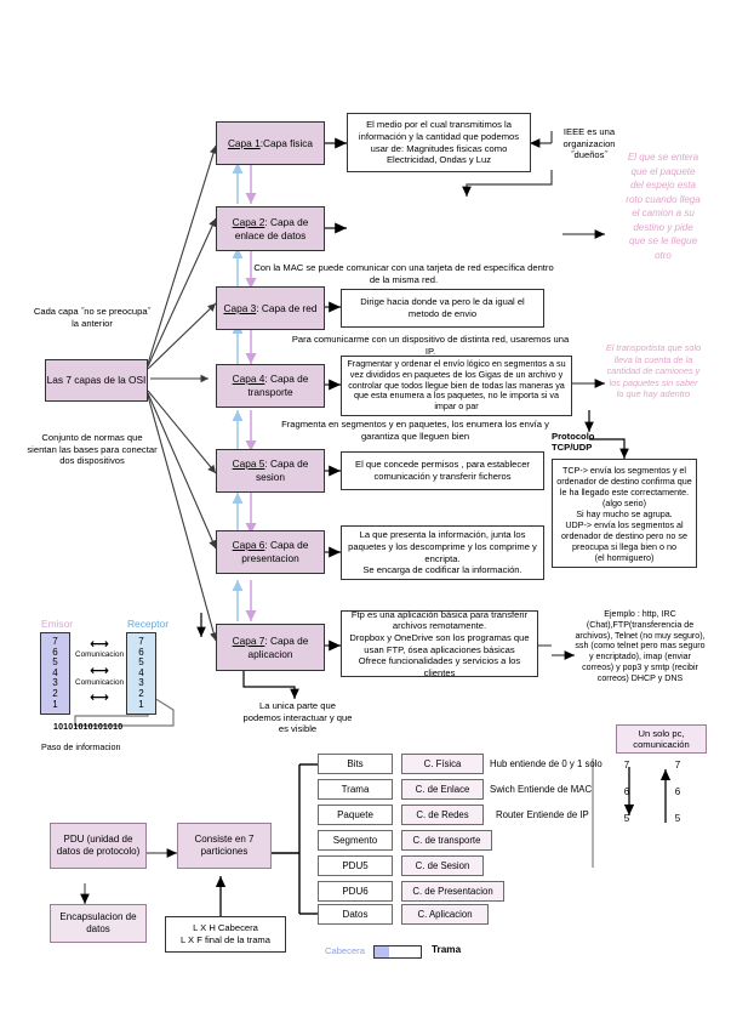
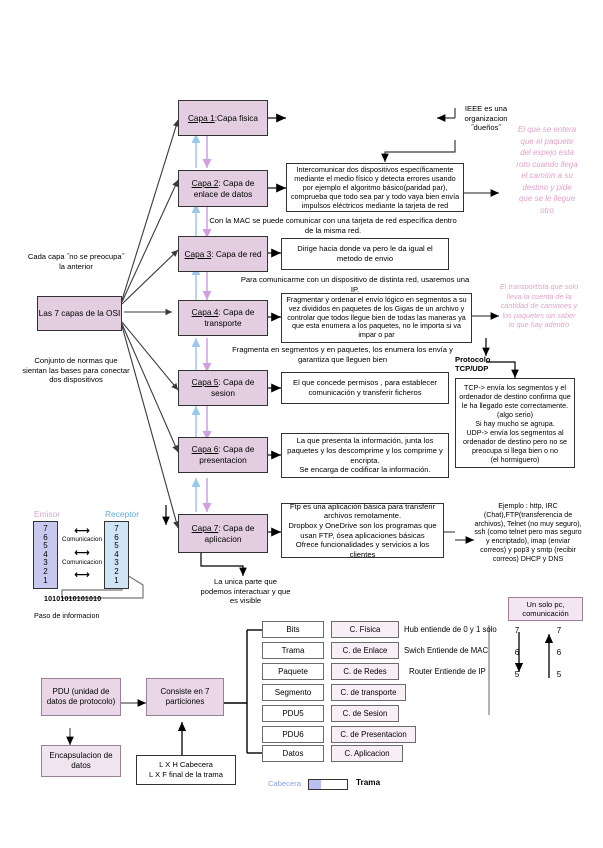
  Cada capa ˝no se preocupa˝ la anterior
  Las 7 capas de la OSI
  Conjunto de normas que sientan las bases para conectar dos dispositivos
  Capa 1:Capa fisica
- El medio por el cual transmitimos la información y la cantidad que podemos usar de: Magnitudes fisicas como Electricidad, Ondas y Luz
  IEEE es una organizacion ˝dueños˝
  El que se entera que el paquete del espejo esta roto cuando llega el camion a su destino y pide que se le llegue otro
  Capa 2: Capa de enlace de datos
+ Intercomunicar dos dispositivos específicamente mediante el medio físico y detecta errores usando por ejemplo el algoritmo básico(paridad par), comprueba que todo sea par y todo vaya bien envía impulsos eléctricos mediante la tarjeta de red
  Con la MAC se puede comunicar con una tarjeta de red específica dentro de la misma red.
  Capa 3: Capa de red
  Dirige hacia donde va pero le da igual el metodo de envio
  Para comunicarme con un dispositivo de distinta red, usaremos una IP.
  Capa 4: Capa de transporte
  Fragmentar y ordenar el envío lógico en segmentos a su vez divididos en paquetes de los Gigas de un archivo y controlar que todos llegue bien de todas las maneras ya que esta enumera a los paquetes, no le importa si va impar o par
  Fragmenta en segmentos y en paquetes, los enumera los envía y garantiza que lleguen bien
  El transportista que solo lleva la cuenta de la cantidad de camiones y los paquetes sin saber lo que hay adentro
  Protocolo TCP/UDP
  TCP-> envía los segmentos y el ordenador de destino confirma que le ha llegado este correctamente. (algo serio)
  Si hay mucho se agrupa.
  UDP-> envía los segmentos al ordenador de destino pero no se preocupa si llega bien o no
  (el hormiguero)
  Capa 5: Capa de sesion
  El que concede permisos , para establecer comunicación y transferir ficheros
  Capa 6: Capa de presentacion
  La que presenta la información, junta los paquetes y los descomprime y los comprime y encripta.
  Se encarga de codificar la información.
  Capa 7: Capa de aplicacion
  Ftp es una aplicación básica para transferir archivos remotamente.
  Dropbox y OneDrive son los programas que usan FTP, ósea aplicaciones básicas
  Ofrece funcionalidades y servicios a los clientes
  La unica parte que podemos interactuar y que es visible
  Ejemplo : http, IRC archivos), Telnet (no muy seguro), ssh (como telnet pero mas seguro y encriptado), imap (enviar correos) y pop3 y smtp (recibir correos) DHCP y DNS
  Emisor
  Receptor
  7
  6
  5
  4
  3
  2
  1
  7
  6
  5
  4
  3
  2
  1
  ⟷
  ⟷
  ⟷
  Paso de informacion
  PDU (unidad de datos de protocolo)
  Encapsulacion de datos
  Consiste en 7 particiones
  L X H Cabecera
  L X F final de la trama
  Bits
  Trama
  Paquete
  Segmento
  PDU5
  PDU6
  Datos
  C. Física
  C. de Enlace
  C. de Redes
  C. de transporte
  C. de Sesion
  C. de Presentacion
  C. Aplicacion
  Hub entiende de 0 y 1 solo
  Swich Entiende de MAC
  Router Entiende de IP
  Un solo pc, comunicación
  7
  6
  5
  7
  6
  5
  Cabecera
  Trama
